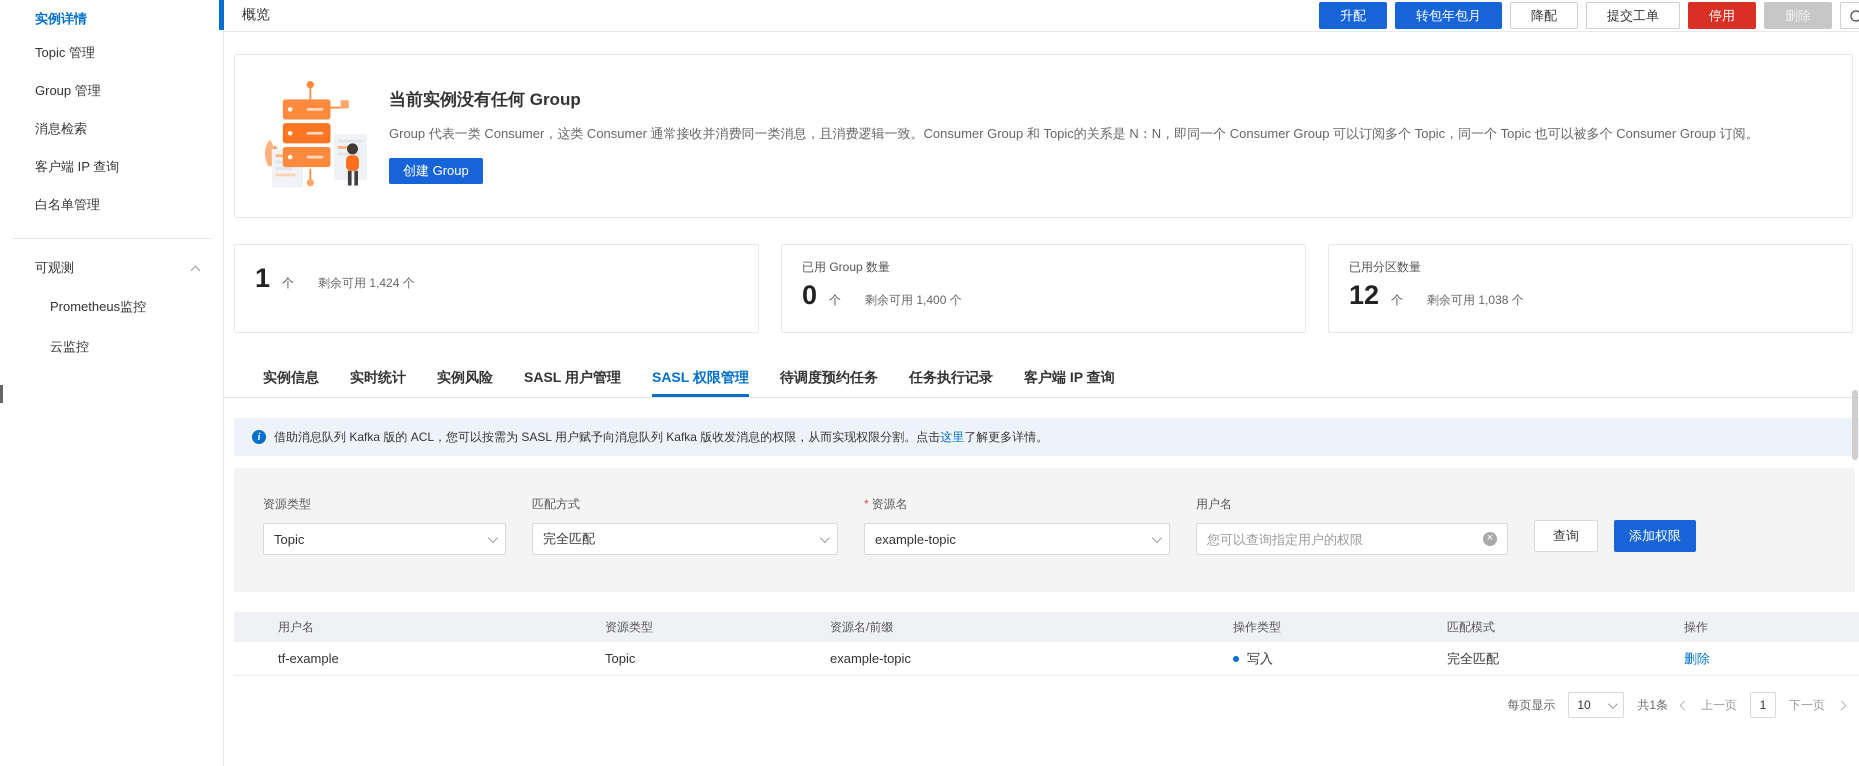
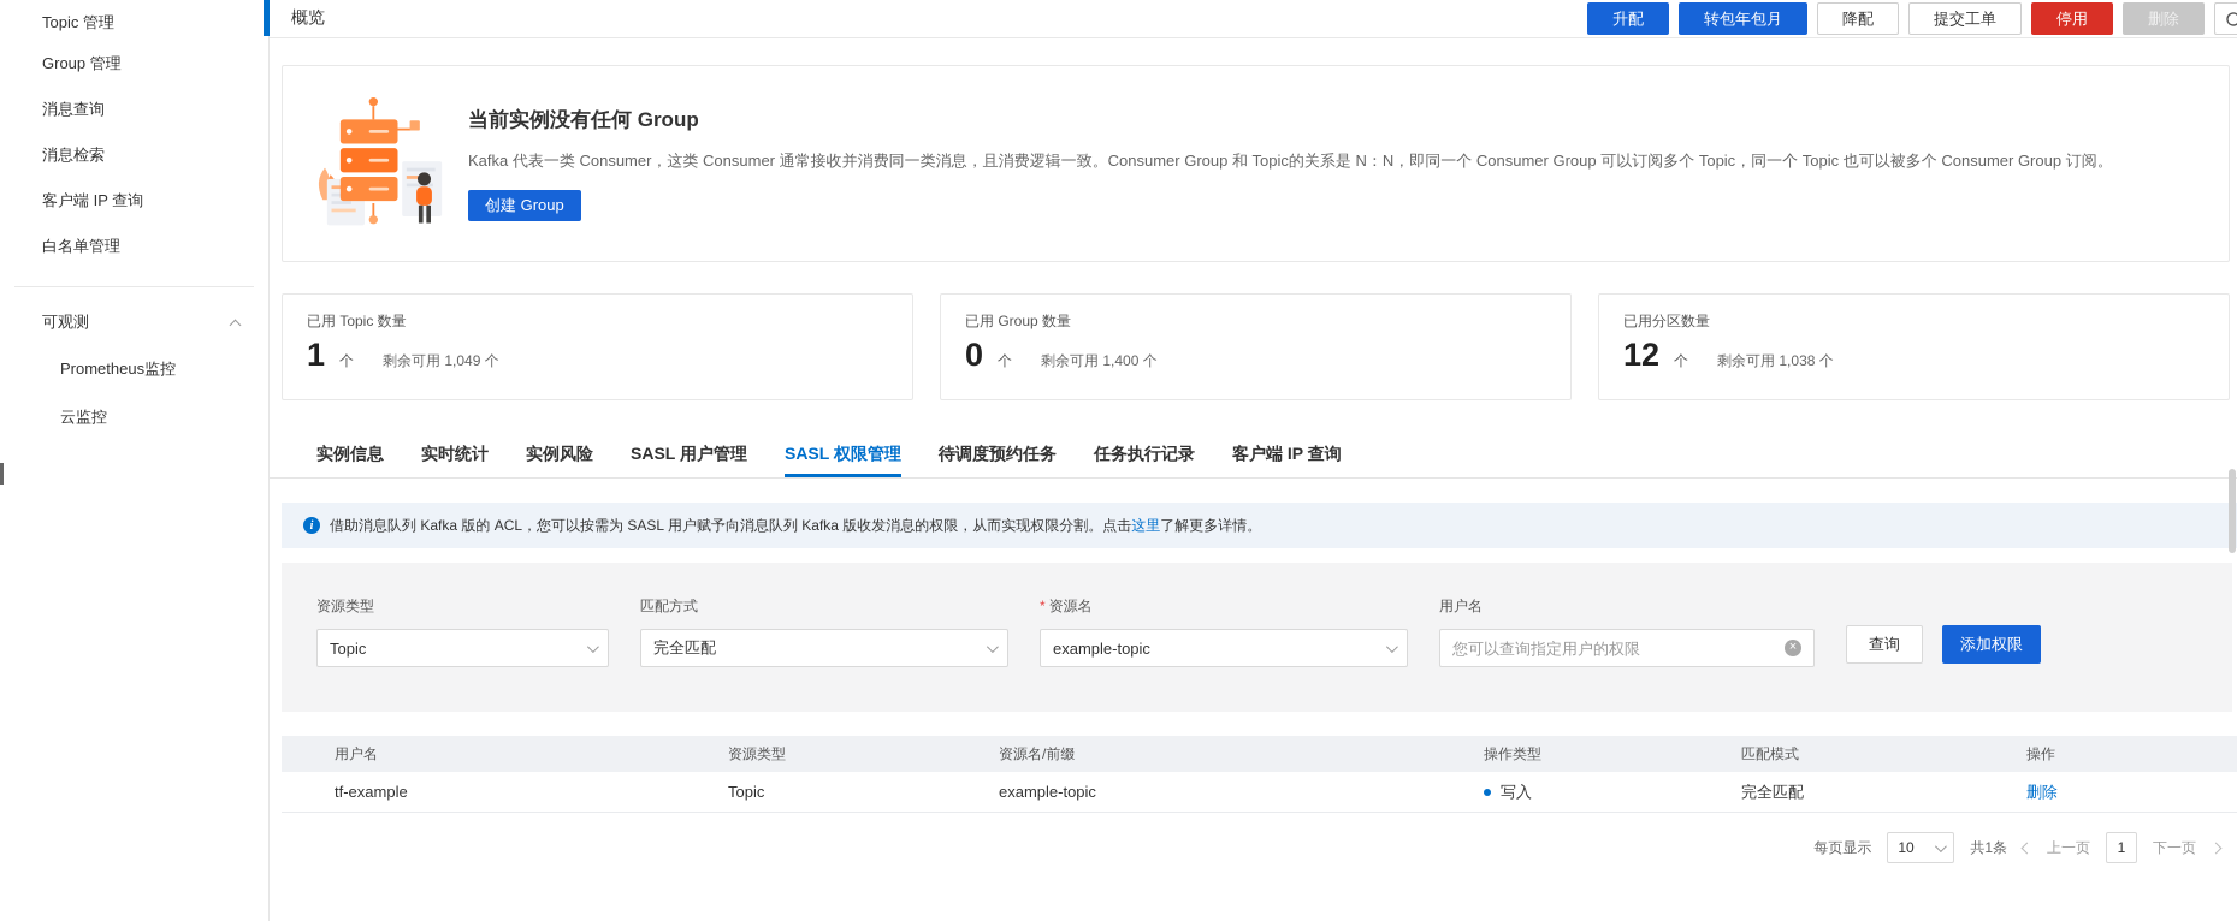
- 实例详情
  Topic 管理
  Group 管理
+ 消息查询
  消息检索
  客户端 IP 查询
  白名单管理
  可观测
  Prometheus监控
  云监控
  概览
  升配
  转包年包月
  降配
  提交工单
  停用
  删除
  当前实例没有任何 Group
- Group 代表一类 Consumer，这类 Consumer 通常接收并消费同一类消息，且消费逻辑一致。Consumer Group 和 Topic的关系是 N：N，即同一个 Consumer Group 可以订阅多个 Topic，同一个 Topic 也可以被多个 Consumer Group 订阅。
+ Kafka 代表一类 Consumer，这类 Consumer 通常接收并消费同一类消息，且消费逻辑一致。Consumer Group 和 Topic的关系是 N：N，即同一个 Consumer Group 可以订阅多个 Topic，同一个 Topic 也可以被多个 Consumer Group 订阅。
  创建 Group
+ 已用 Topic 数量
  1
  个
- 剩余可用 1,424 个
+ 剩余可用 1,049 个
  已用 Group 数量
  0
  个
  剩余可用 1,400 个
  已用分区数量
  12
  个
  剩余可用 1,038 个
  实例信息
  实时统计
  实例风险
  SASL 用户管理
  SASL 权限管理
  待调度预约任务
  任务执行记录
  客户端 IP 查询
  i
  借助消息队列 Kafka 版的 ACL，您可以按需为 SASL 用户赋予向消息队列 Kafka 版收发消息的权限，从而实现权限分割。点击
  这里
  了解更多详情。
  资源类型
  Topic
  匹配方式
  完全匹配
  * 资源名
  example-topic
  用户名
  您可以查询指定用户的权限
  ×
  查询
  添加权限
  用户名
  资源类型
  资源名/前缀
  操作类型
  匹配模式
  操作
  tf-example
  Topic
  example-topic
  写入
  完全匹配
  删除
  每页显示
  10
  共1条
  上一页
  1
  下一页
